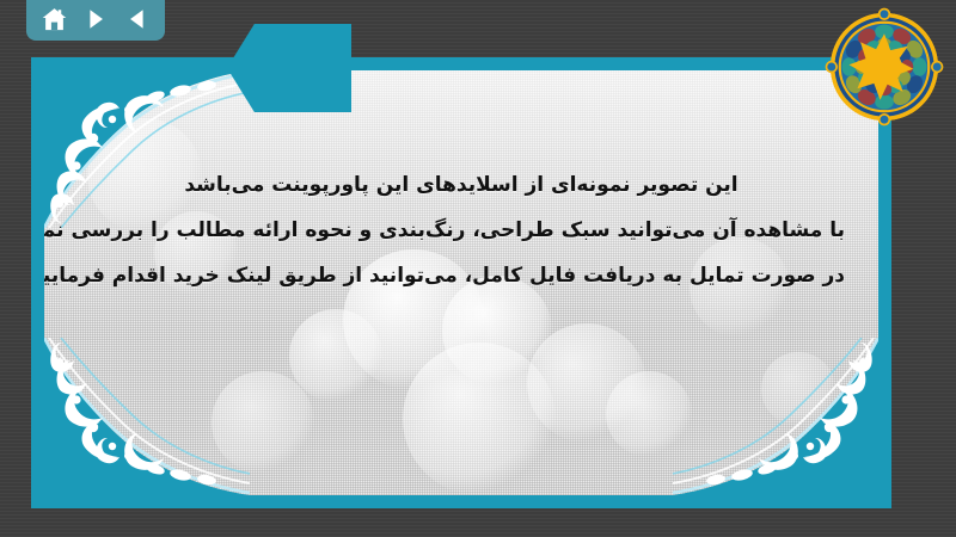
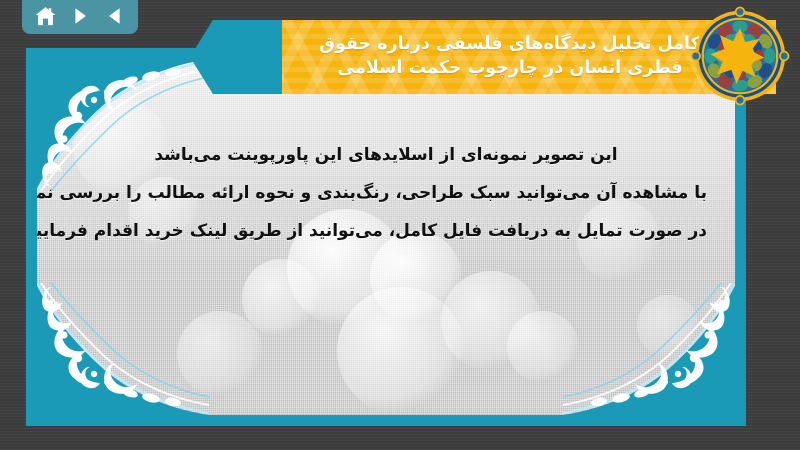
  این تصویر نمونه‌ای از اسلایدهای این پاورپوینت می‌باشد
  با مشاهده آن می‌توانید سبک طراحی، رنگ‌بندی و نحوه ارائه مطالب را بررسی نم
  در صورت تمایل به دریافت فایل کامل، می‌توانید از طریق لینک خرید اقدام فرمایی
+ کامل تحلیل دیدگاه‌های فلسفی درباره حقوق
+ فطری انسان در چارچوب حکمت اسلامی
